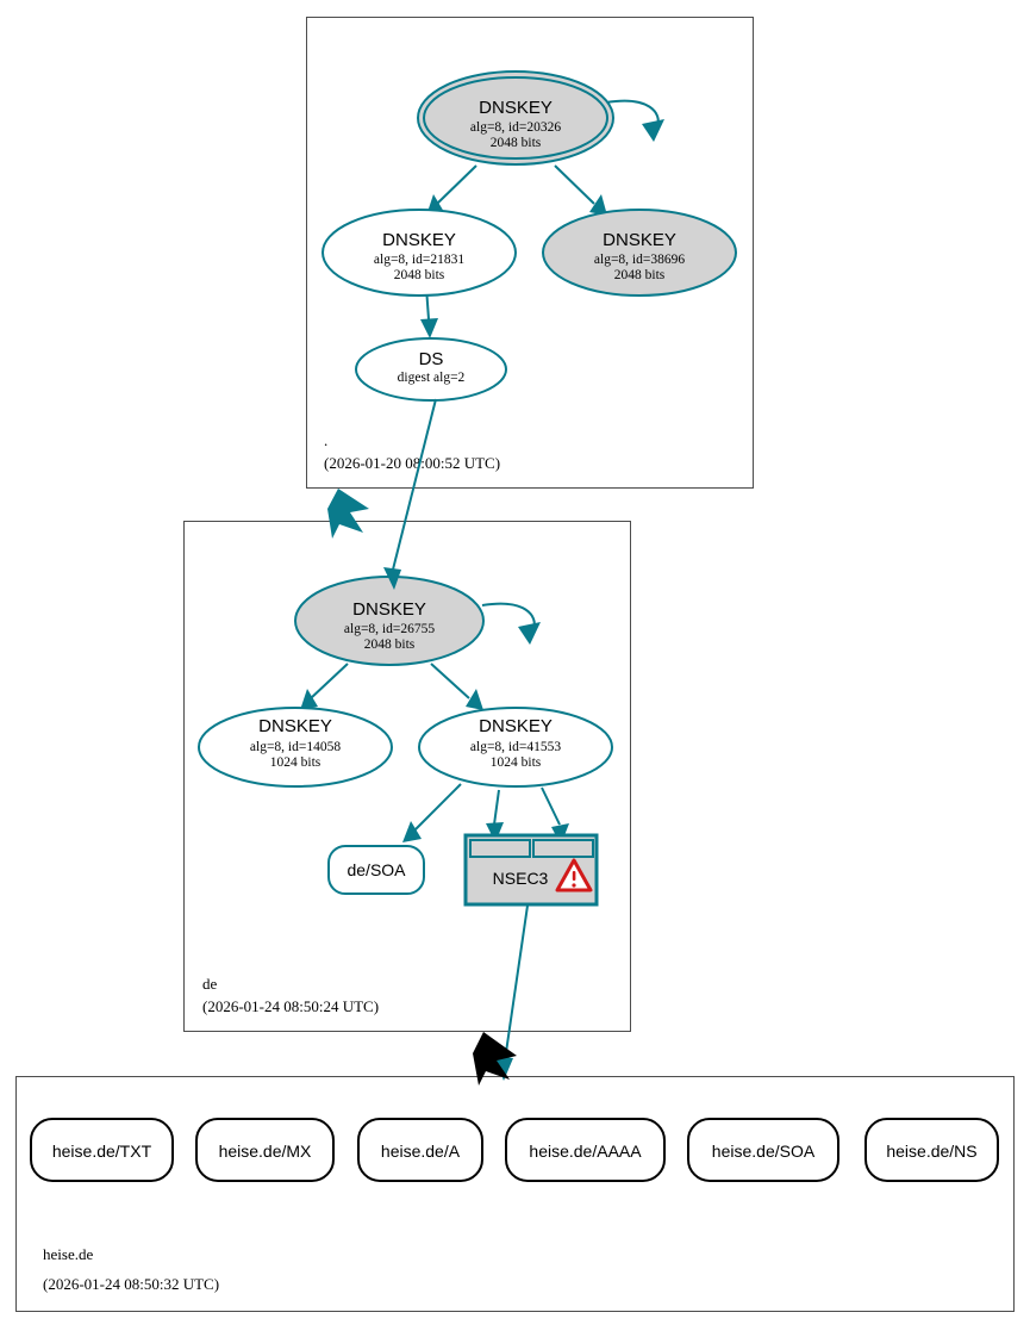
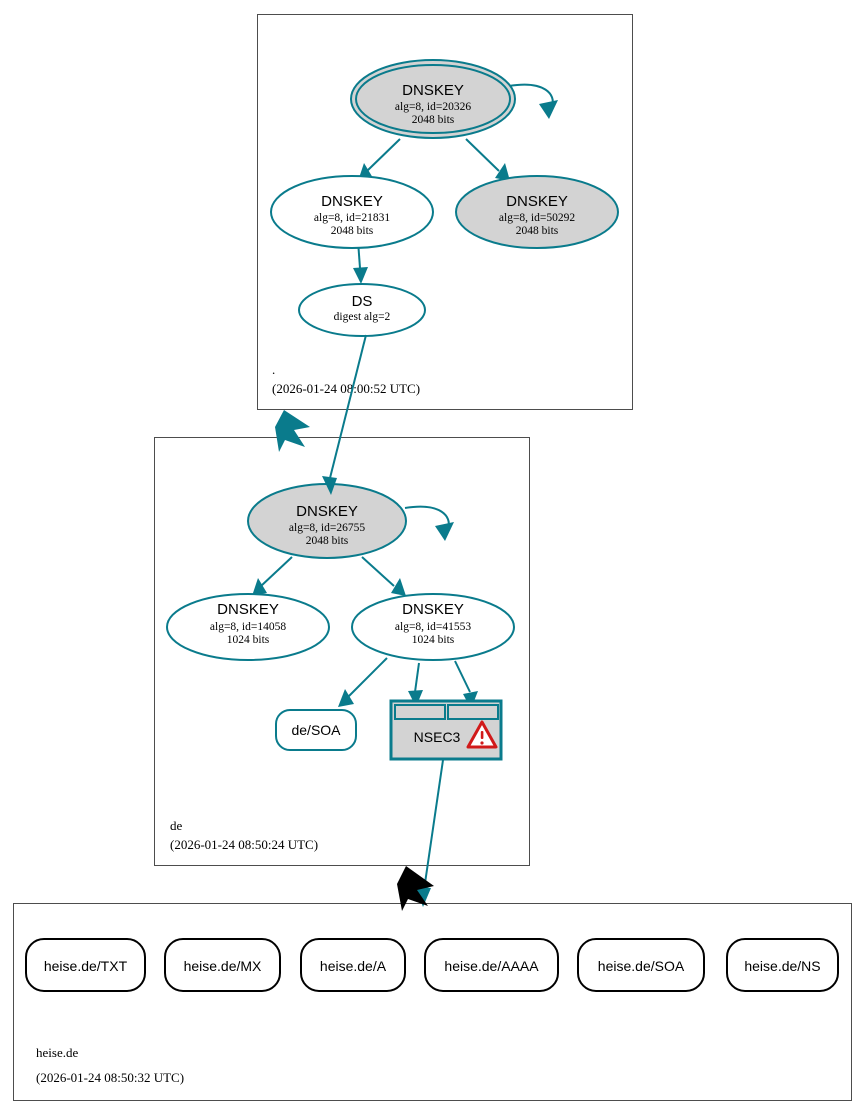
  DNSKEY
  alg=8, id=20326
  2048 bits
  DNSKEY
  alg=8, id=21831
  2048 bits
  DNSKEY
- alg=8, id=38696
+ alg=8, id=50292
  2048 bits
  DS
  digest alg=2
  .
- (2026-01-20 08:00:52 UTC)
+ (2026-01-24 08:00:52 UTC)
  DNSKEY
  alg=8, id=26755
  2048 bits
  DNSKEY
  alg=8, id=14058
  1024 bits
  DNSKEY
  alg=8, id=41553
  1024 bits
  de/SOA
  NSEC3
  de
  (2026-01-24 08:50:24 UTC)
  heise.de/TXT
  heise.de/MX
  heise.de/A
  heise.de/AAAA
  heise.de/SOA
  heise.de/NS
  heise.de
  (2026-01-24 08:50:32 UTC)
